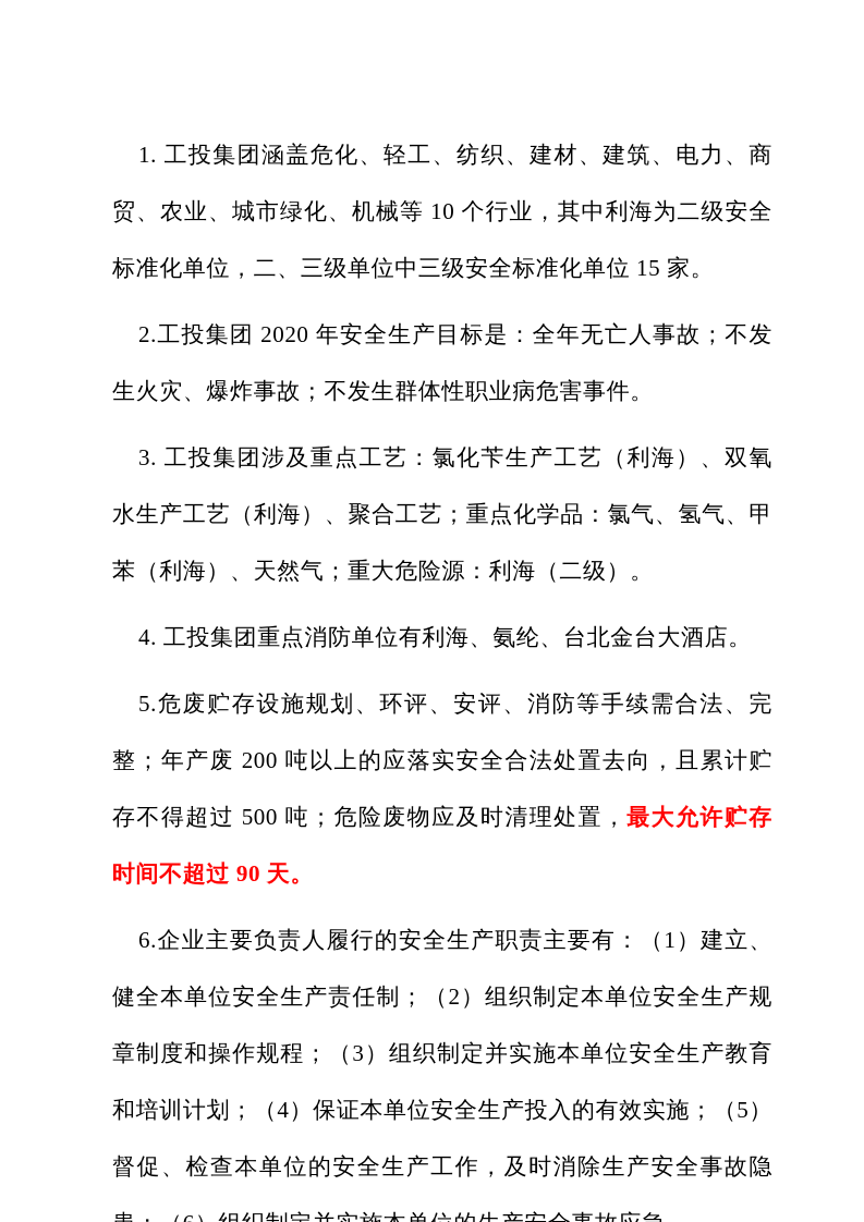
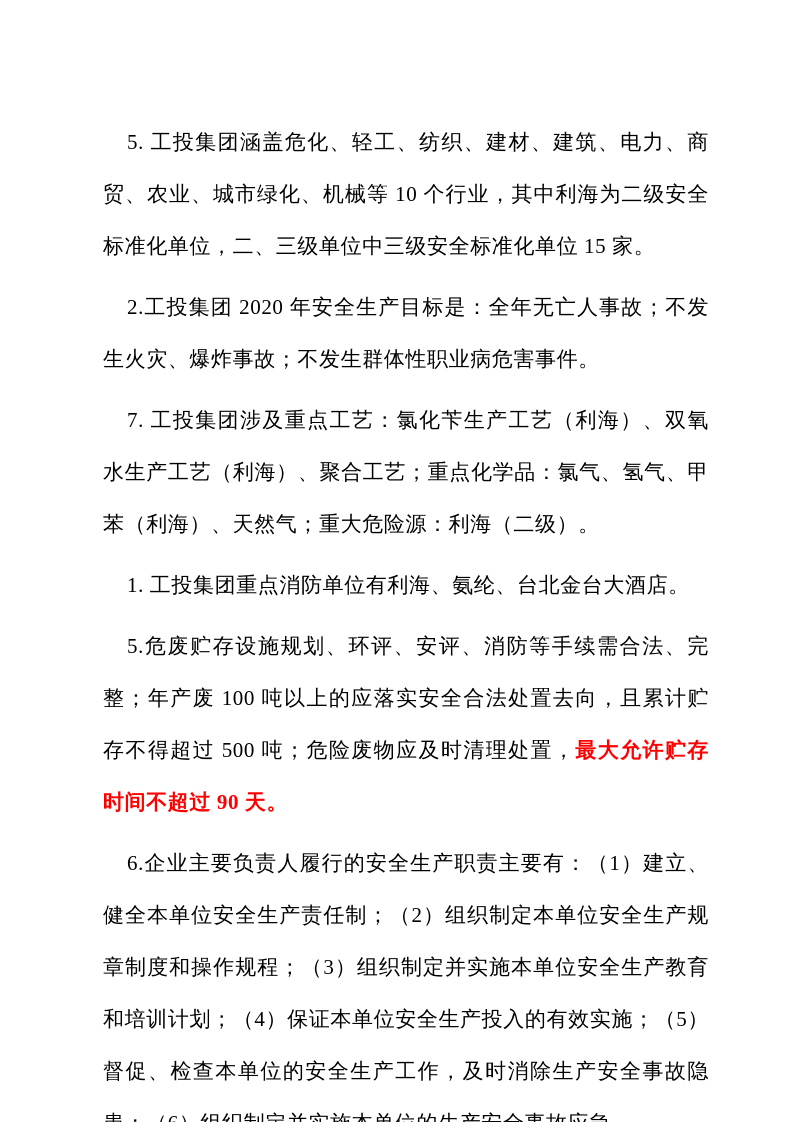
- 1. 工投集团涵盖危化、轻工、纺织、建材、建筑、电力、商贸、农业、城市绿化、机械等 10 个行业，其中利海为二级安全标准化单位，二、三级单位中三级安全标准化单位 15 家。
+ 5. 工投集团涵盖危化、轻工、纺织、建材、建筑、电力、商贸、农业、城市绿化、机械等 10 个行业，其中利海为二级安全标准化单位，二、三级单位中三级安全标准化单位 15 家。
  2.工投集团 2020 年安全生产目标是：全年无亡人事故；不发生火灾、爆炸事故；不发生群体性职业病危害事件。
- 3. 工投集团涉及重点工艺：氯化苄生产工艺（利海）、双氧水生产工艺（利海）、聚合工艺；重点化学品：氯气、氢气、甲苯（利海）、天然气；重大危险源：利海（二级）。
+ 7. 工投集团涉及重点工艺：氯化苄生产工艺（利海）、双氧水生产工艺（利海）、聚合工艺；重点化学品：氯气、氢气、甲苯（利海）、天然气；重大危险源：利海（二级）。
- 4. 工投集团重点消防单位有利海、氨纶、台北金台大酒店。
+ 1. 工投集团重点消防单位有利海、氨纶、台北金台大酒店。
- 5.危废贮存设施规划、环评、安评、消防等手续需合法、完整；年产废 200 吨以上的应落实安全合法处置去向，且累计贮存不得超过 500 吨；危险废物应及时清理处置，最大允许贮存时间不超过 90 天。
+ 5.危废贮存设施规划、环评、安评、消防等手续需合法、完整；年产废 100 吨以上的应落实安全合法处置去向，且累计贮存不得超过 500 吨；危险废物应及时清理处置，最大允许贮存时间不超过 90 天。
  6.企业主要负责人履行的安全生产职责主要有：（1）建立、健全本单位安全生产责任制；（2）组织制定本单位安全生产规章制度和操作规程；（3）组织制定并实施本单位安全生产教育和培训计划；（4）保证本单位安全生产投入的有效实施；（5）督促、检查本单位的安全生产工作，及时消除生产安全事故隐
